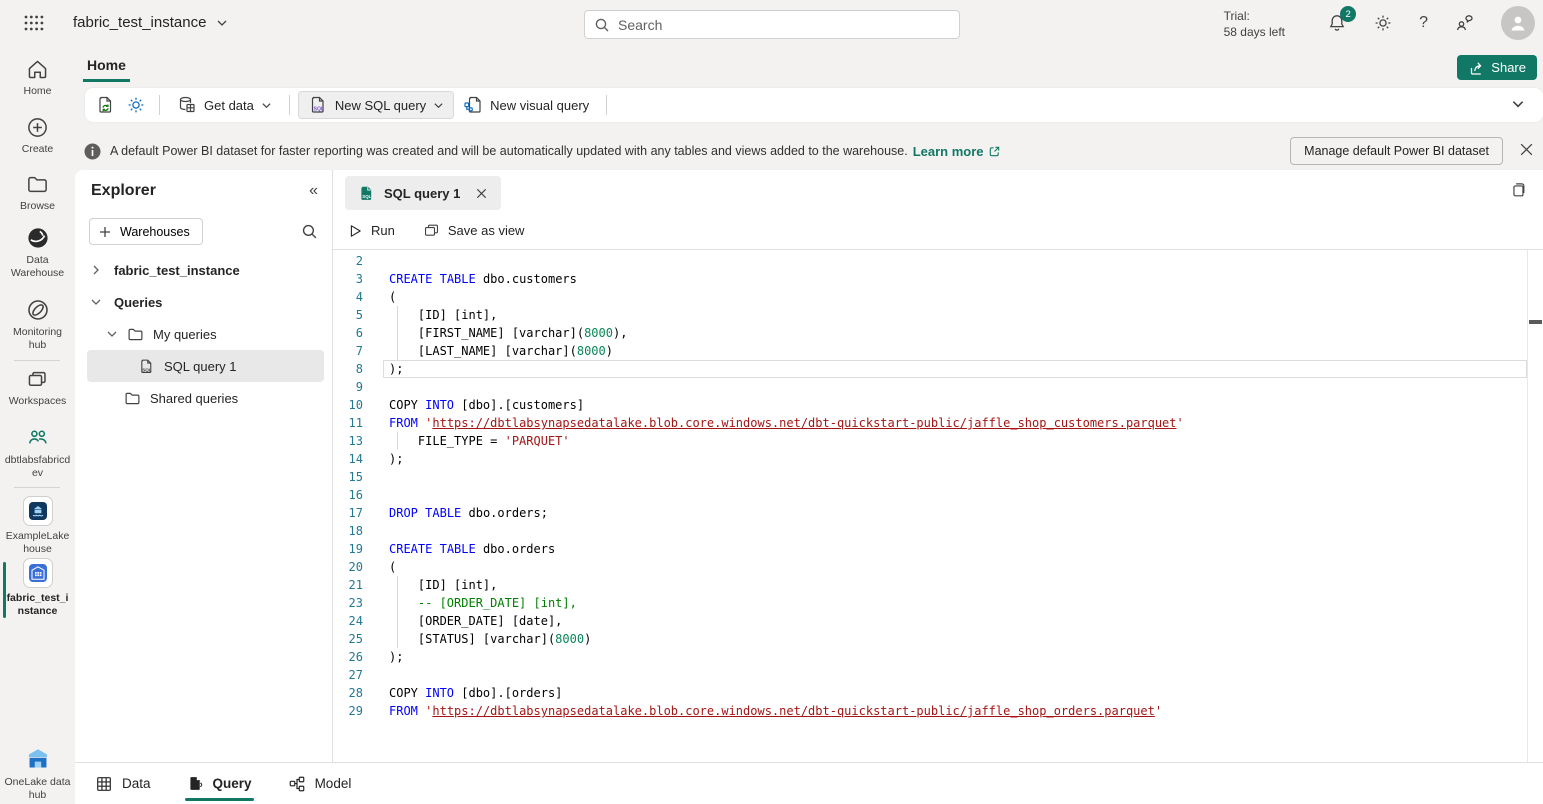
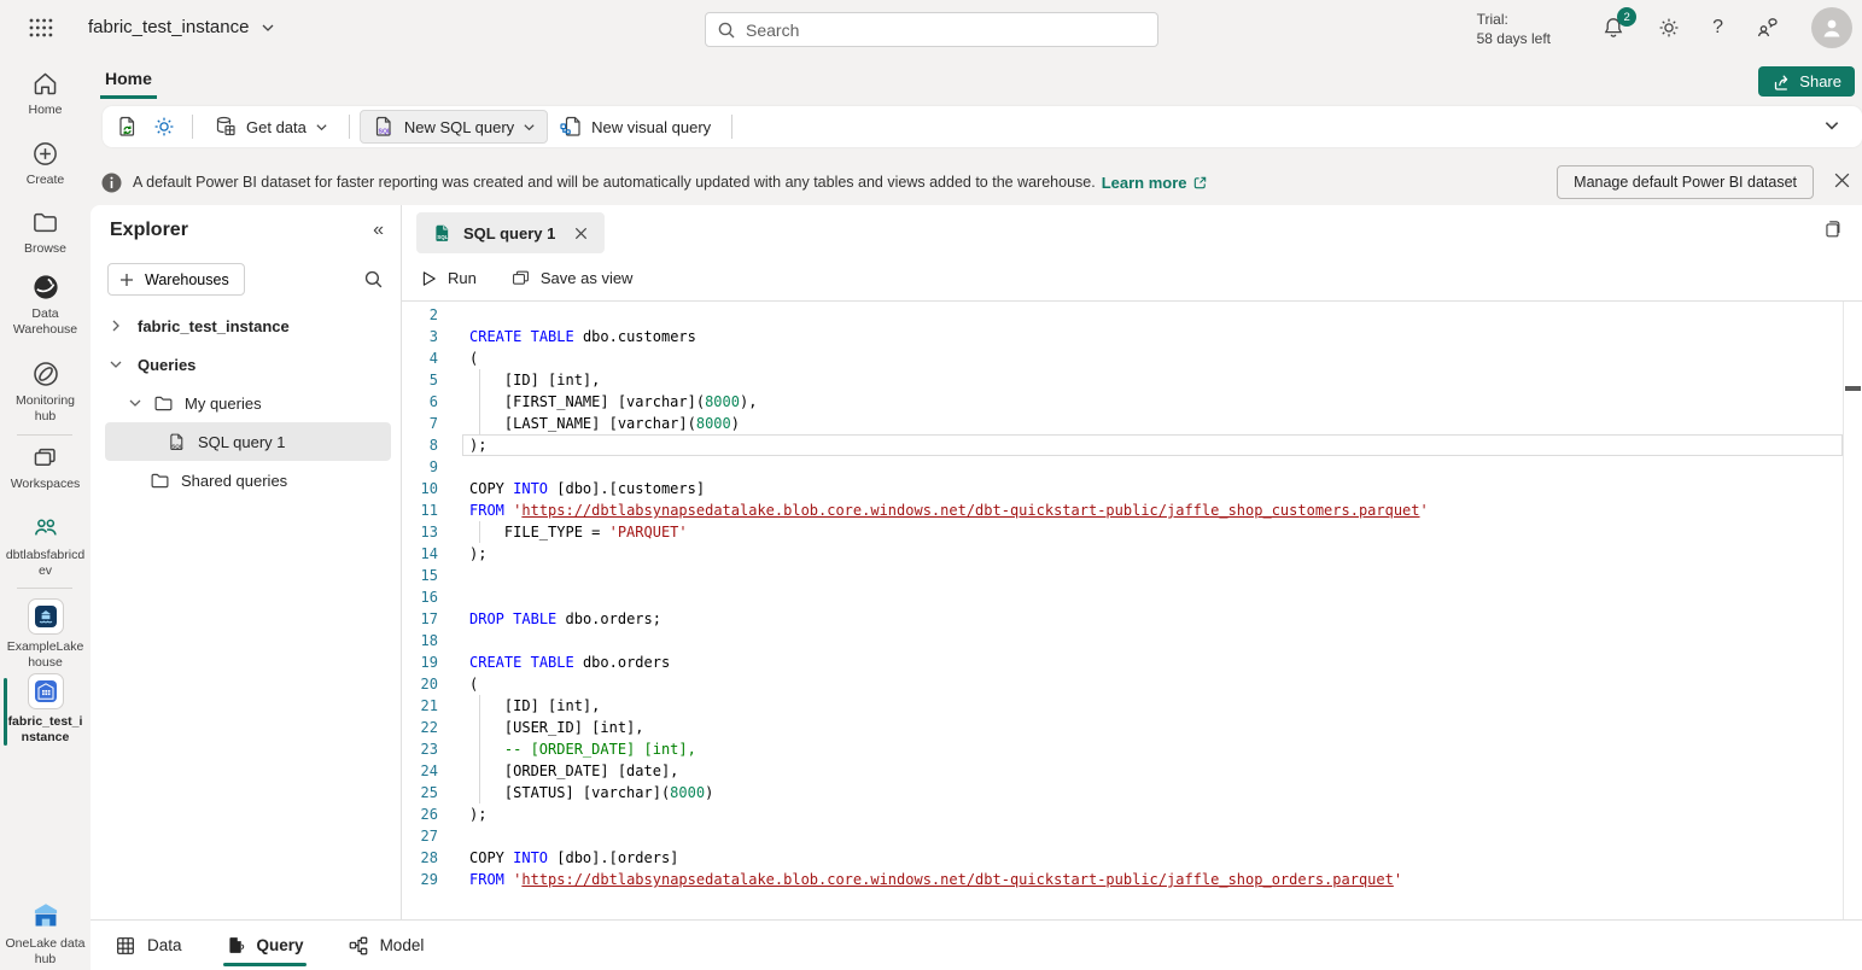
  fabric_test_instance
  Search
  Trial:
  58 days left
  2
  ?
  Home
  Share
  Get data
  New SQL query
  New visual query
  A default Power BI dataset for faster reporting was created and will be automatically updated with any tables and views added to the warehouse.
  Learn more
  Manage default Power BI dataset
  Home
  Create
  Browse
  Data Warehouse
  Monitoring hub
  Workspaces
  dbtlabsfabricdev
  ExampleLakehouse
  fabric_test_instance
  OneLake data hub
  Explorer
  «
  Warehouses
  fabric_test_instance
  Queries
  My queries
  SQL query 1
  Shared queries
  SQL query 1
  Run
  Save as view
  2
  3
  CREATE TABLE dbo.customers
  4
  (
  5
  [ID] [int],
  6
  [FIRST_NAME] [varchar](8000),
  7
  [LAST_NAME] [varchar](8000)
  8
  );
  9
  10
  COPY INTO [dbo].[customers]
  11
  FROM 'https://dbtlabsynapsedatalake.blob.core.windows.net/dbt-quickstart-public/jaffle_shop_customers.parquet'
  13
  FILE_TYPE = 'PARQUET'
  14
  );
  15
  16
  17
  DROP TABLE dbo.orders;
  18
  19
  CREATE TABLE dbo.orders
  20
  (
  21
  [ID] [int],
+ 22
+ [USER_ID] [int],
  23
  -- [ORDER_DATE] [int],
  24
  [ORDER_DATE] [date],
  25
  [STATUS] [varchar](8000)
  26
  );
  27
  28
  COPY INTO [dbo].[orders]
  29
  FROM 'https://dbtlabsynapsedatalake.blob.core.windows.net/dbt-quickstart-public/jaffle_shop_orders.parquet'
  Data
  Query
  Model
